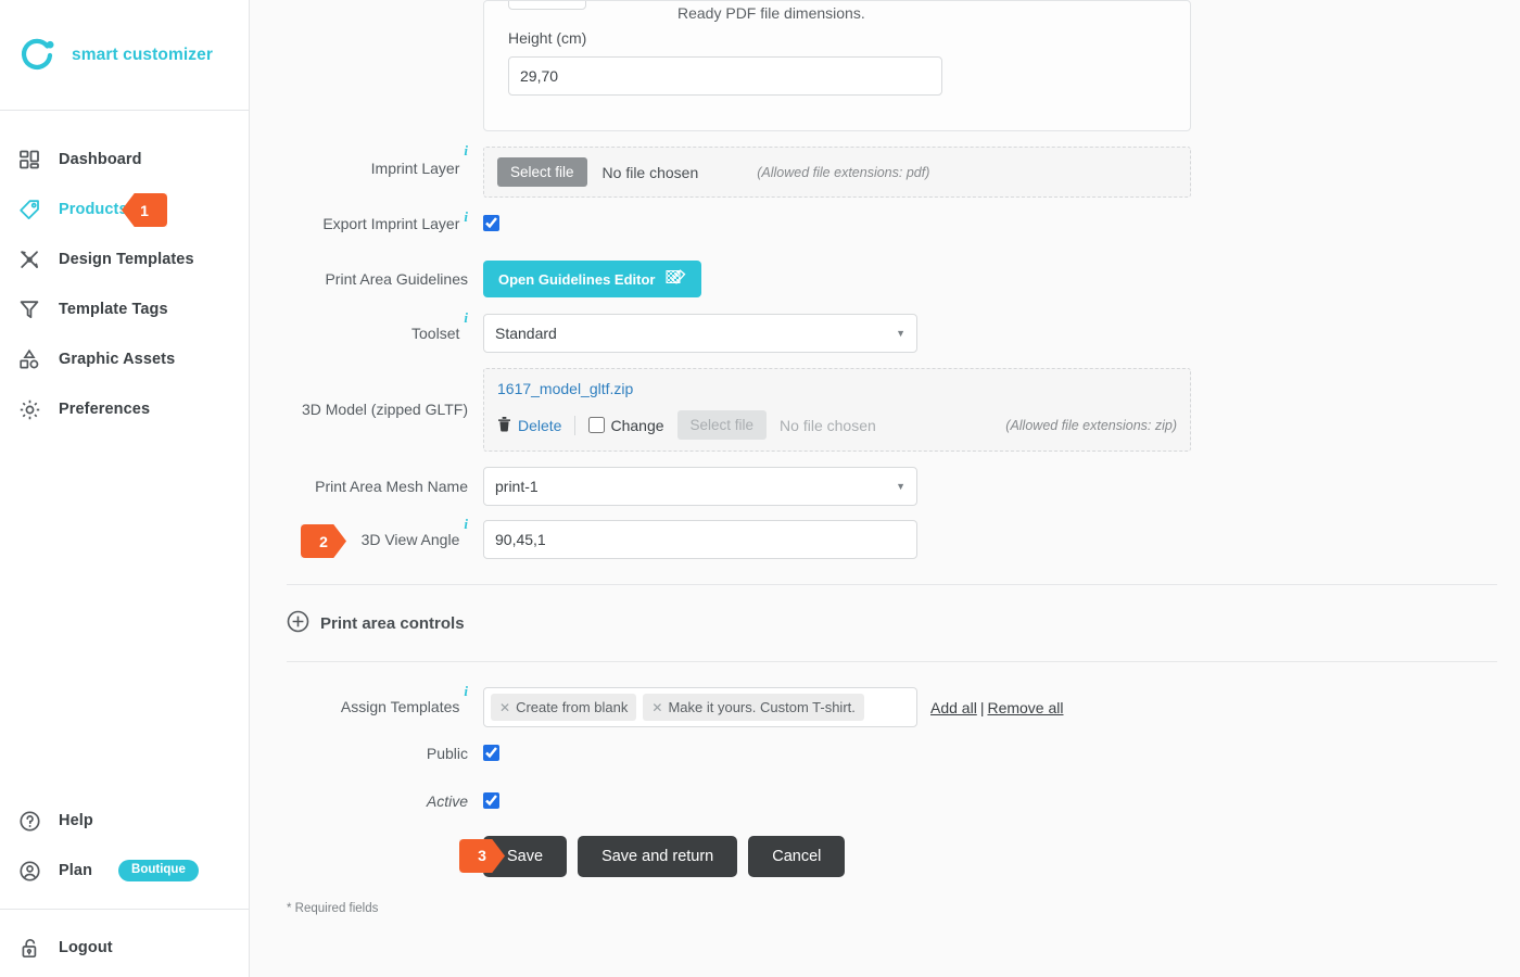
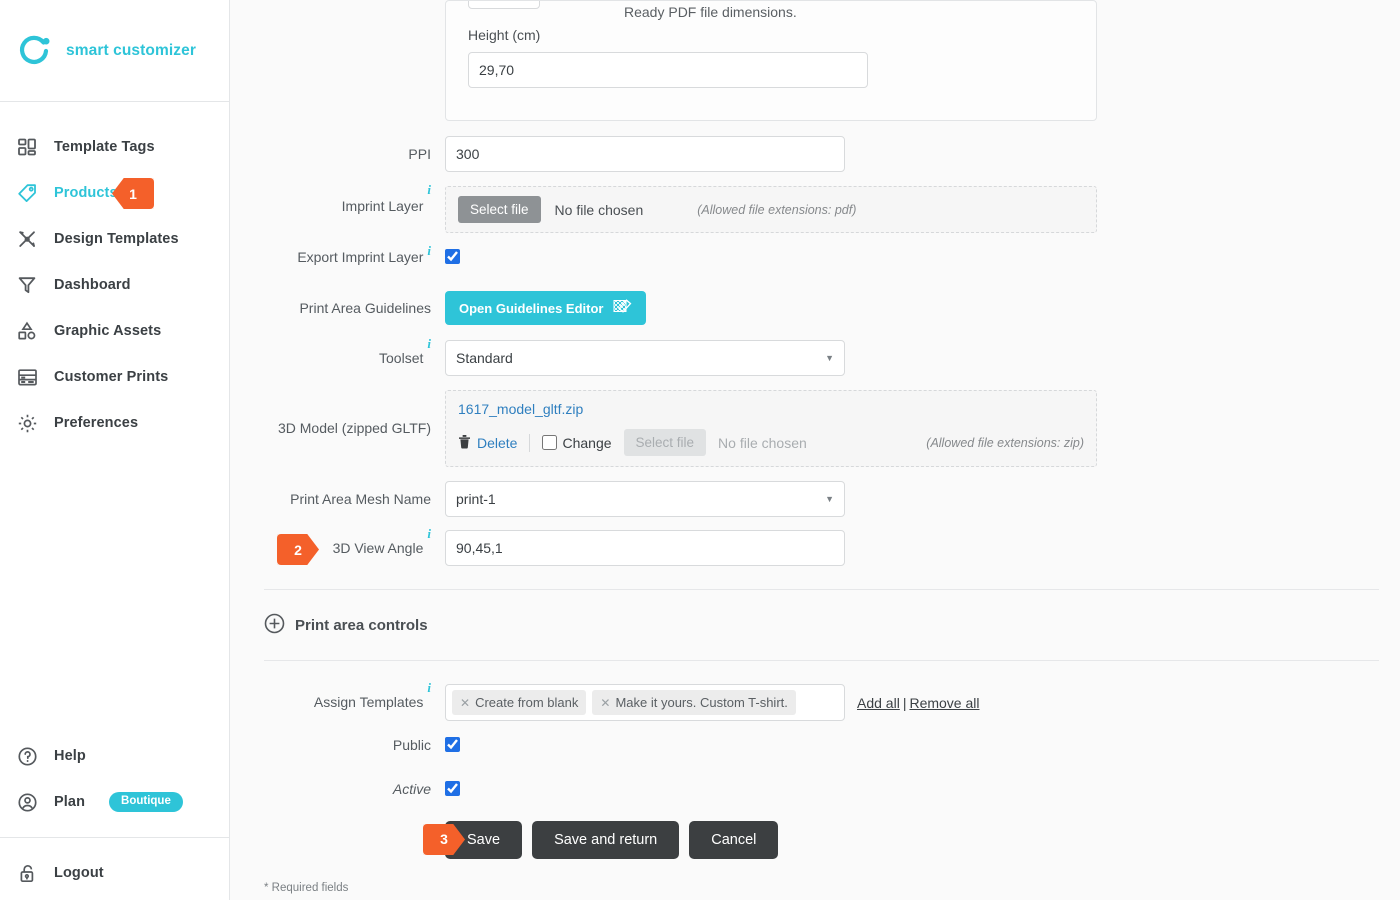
  smart customizer
- Dashboard
+ Template Tags
  Product
  1
  Design Templates
- Template Tags
+ Dashboard
  Graphic Assets
+ Customer Prints
  Preferences
  Help
  Plan
  Boutique
  Logout
  Ready PDF file dimensions.
  Height (cm)
  29,70
+ PPI
+ 300
  Imprint Layer
  i
  Select file
  No file chosen
  (Allowed file extensions: pdf)
  Export Imprint Layer
  i
  Print Area Guidelines
  Open Guidelines Editor
  Toolset
  i
  Standard
  ▼
  3D Model (zipped GLTF)
  1617_model_gltf.zip
  Delete
  Change
  Select file
  No file chosen
  (Allowed file extensions: zip)
  Print Area Mesh Name
  print-1
  ▼
  2
  3D View Angle
  i
  90,45,1
  Print area controls
  Assign Templates
  i
  ✕
  Create from blank
  ✕
  Make it yours. Custom T-shirt.
  Add all | Remove all
  Public
  Active
  3
  Save
  Save and return
  Cancel
  * Required fields
